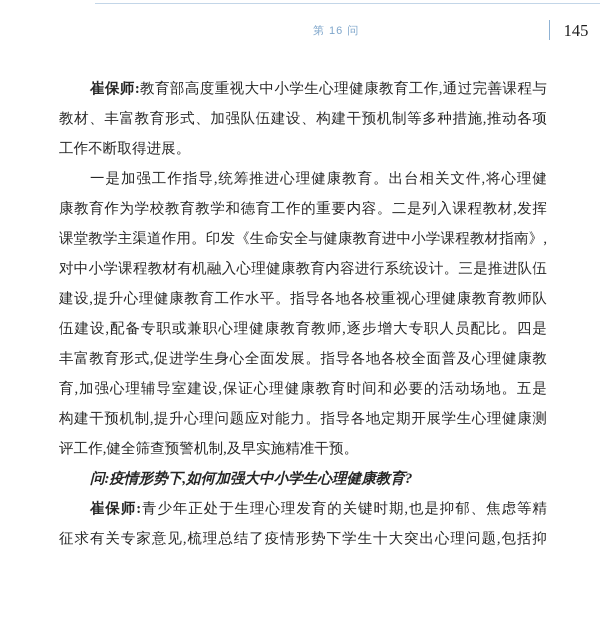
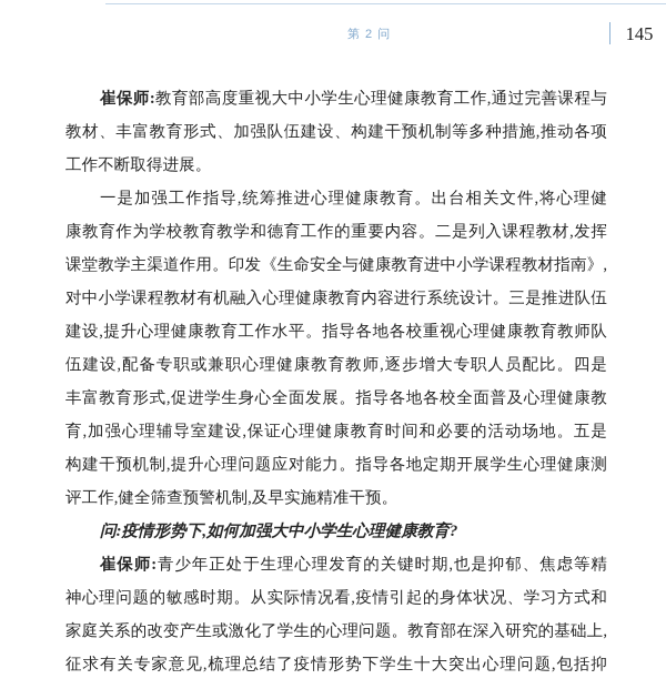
- 第 16 问
+ 第 2 问
  145
  崔保师:教育部高度重视大中小学生心理健康教育工作,通过完善课程与
  教材、丰富教育形式、加强队伍建设、构建干预机制等多种措施,推动各项
  工作不断取得进展。
  一是加强工作指导,统筹推进心理健康教育。出台相关文件,将心理健
  康教育作为学校教育教学和德育工作的重要内容。二是列入课程教材,发挥
  课堂教学主渠道作用。印发《生命安全与健康教育进中小学课程教材指南》,
  对中小学课程教材有机融入心理健康教育内容进行系统设计。三是推进队伍
  建设,提升心理健康教育工作水平。指导各地各校重视心理健康教育教师队
  伍建设,配备专职或兼职心理健康教育教师,逐步增大专职人员配比。四是
  丰富教育形式,促进学生身心全面发展。指导各地各校全面普及心理健康教
  育,加强心理辅导室建设,保证心理健康教育时间和必要的活动场地。五是
  构建干预机制,提升心理问题应对能力。指导各地定期开展学生心理健康测
  评工作,健全筛查预警机制,及早实施精准干预。
  问:疫情形势下,如何加强大中小学生心理健康教育?
  崔保师:青少年正处于生理心理发育的关键时期,也是抑郁、焦虑等精
+ 神心理问题的敏感时期。从实际情况看,疫情引起的身体状况、学习方式和
+ 家庭关系的改变产生或激化了学生的心理问题。教育部在深入研究的基础上,
  征求有关专家意见,梳理总结了疫情形势下学生十大突出心理问题,包括抑
